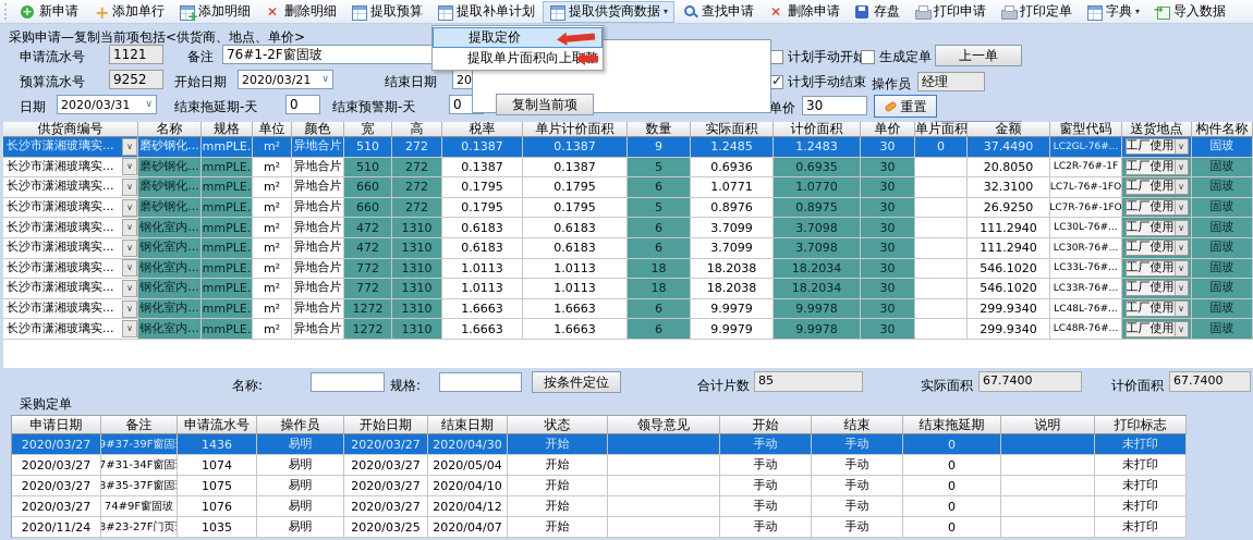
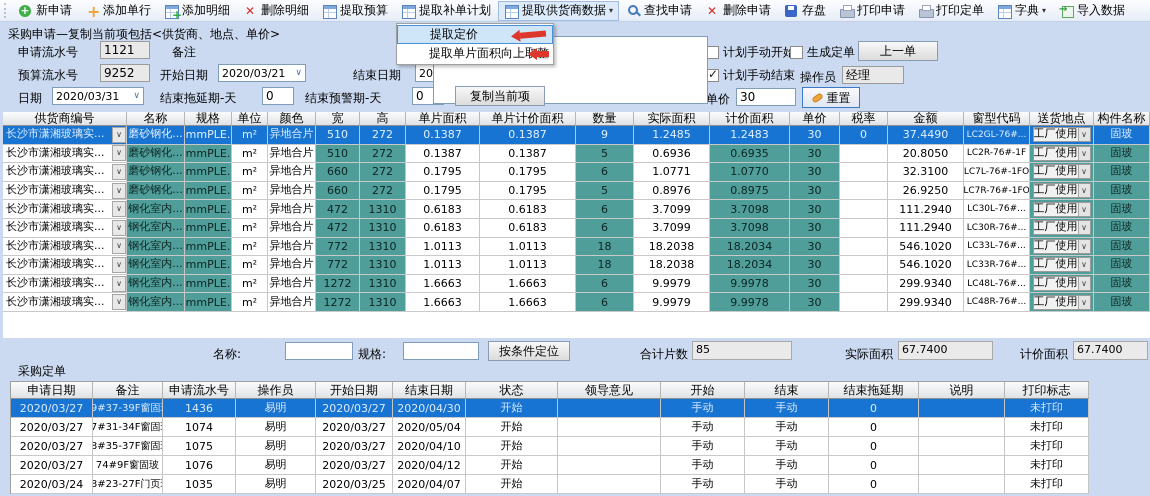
  新申请
  添加单行
  添加明细
  删除明细
  提取预算
  提取补单计划
  提取供货商数据
  ▾
  查找申请
  删除申请
  存盘
  打印申请
  打印定单
  字典
  ▾
  导入数据
  采购申请—复制当前项包括<供货商、地点、单价>
  申请流水号
  1121
  备注
- 76#1-2F窗固玻
  预算流水号
  9252
  开始日期
  2020/03/21
  ∨
  结束日期
  日期
  2020/03/31
  ∨
  结束拖延期-天
  0
  结束预警期-天
  0
  复制当前项
  计划手动开始
  生成定单
  上一单
  计划手动结束
  操作员
  经理
  单价
  30
  重置
  供货商编号
  名称
  规格
  单位
  颜色
  宽
  高
- 税率
+ 单片面积
  单片计价面积
  数量
  实际面积
  计价面积
  单价
- 单片面积
+ 税率
  金额
  窗型代码
  送货地点
  构件名称
  长沙市潇湘玻璃实...
  ∨
  磨砂钢化...
  m²
  异地合片
  510
  272
  0.1387
  0.1387
  9
  1.2485
  1.2483
  30
  0
  37.4490
  LC2GL-76#...
  工厂使用
  ∨
  固玻
  长沙市潇湘玻璃实...
  ∨
  磨砂钢化...
  m²
  异地合片
  510
  272
  0.1387
  0.1387
  5
  0.6936
  0.6935
  30
  20.8050
  LC2R-76#-1F
  工厂使用
  ∨
  固玻
  长沙市潇湘玻璃实...
  ∨
  磨砂钢化...
  m²
  异地合片
  660
  272
  0.1795
  0.1795
  6
  1.0771
  1.0770
  30
  32.3100
  LC7L-76#-1FO
  工厂使用
  ∨
  固玻
  长沙市潇湘玻璃实...
  ∨
  磨砂钢化...
  m²
  异地合片
  660
  272
  0.1795
  0.1795
  5
  0.8976
  0.8975
  30
  26.9250
  LC7R-76#-1FO
  工厂使用
  ∨
  固玻
  长沙市潇湘玻璃实...
  ∨
  钢化室内...
  m²
  异地合片
  472
  1310
  0.6183
  0.6183
  6
  3.7099
  3.7098
  30
  111.2940
  LC30L-76#...
  工厂使用
  ∨
  固玻
  长沙市潇湘玻璃实...
  ∨
  钢化室内...
  m²
  异地合片
  472
  1310
  0.6183
  0.6183
  6
  3.7099
  3.7098
  30
  111.2940
  LC30R-76#...
  工厂使用
  ∨
  固玻
  长沙市潇湘玻璃实...
  ∨
  钢化室内...
  m²
  异地合片
  772
  1310
  1.0113
  1.0113
  18
  18.2038
  18.2034
  30
  546.1020
  LC33L-76#...
  工厂使用
  ∨
  固玻
  长沙市潇湘玻璃实...
  ∨
  钢化室内...
  m²
  异地合片
  772
  1310
  1.0113
  1.0113
  18
  18.2038
  18.2034
  30
  546.1020
  LC33R-76#...
  工厂使用
  ∨
  固玻
  长沙市潇湘玻璃实...
  ∨
  钢化室内...
  m²
  异地合片
  1272
  1310
  1.6663
  1.6663
  6
  9.9979
  9.9978
  30
  299.9340
  LC48L-76#...
  工厂使用
  ∨
  固玻
  长沙市潇湘玻璃实...
  ∨
  钢化室内...
  m²
  异地合片
  1272
  1310
  1.6663
  1.6663
  6
  9.9979
  9.9978
  30
  299.9340
  LC48R-76#...
  工厂使用
  ∨
  固玻
  名称:
  规格:
  按条件定位
  合计片数
  85
  实际面积
  67.7400
  计价面积
  67.7400
  采购定单
  申请日期
  备注
  申请流水号
  操作员
  开始日期
  结束日期
  状态
  领导意见
  开始
  结束
  结束拖延期
  说明
  打印标志
  2020/03/27
  9#37-39F窗固
  1436
  易明
  2020/03/27
  2020/04/30
  开始
  手动
  手动
  0
  未打印
  2020/03/27
  7#31-34F窗固
  1074
  易明
  2020/03/27
  2020/05/04
  开始
  手动
  手动
  0
  未打印
  2020/03/27
  8#35-37F窗固
  1075
  易明
  2020/03/27
  2020/04/10
  开始
  手动
  手动
  0
  未打印
  2020/03/27
  74#9F窗固玻
  1076
  易明
  2020/03/27
  2020/04/12
  开始
  手动
  手动
  0
  未打印
- 2020/11/24
+ 2020/03/24
  8#23-27F门页
  1035
  易明
  2020/03/25
  2020/04/07
  开始
  手动
  手动
  0
  未打印
  提取定价
  提取单片面积向上取
